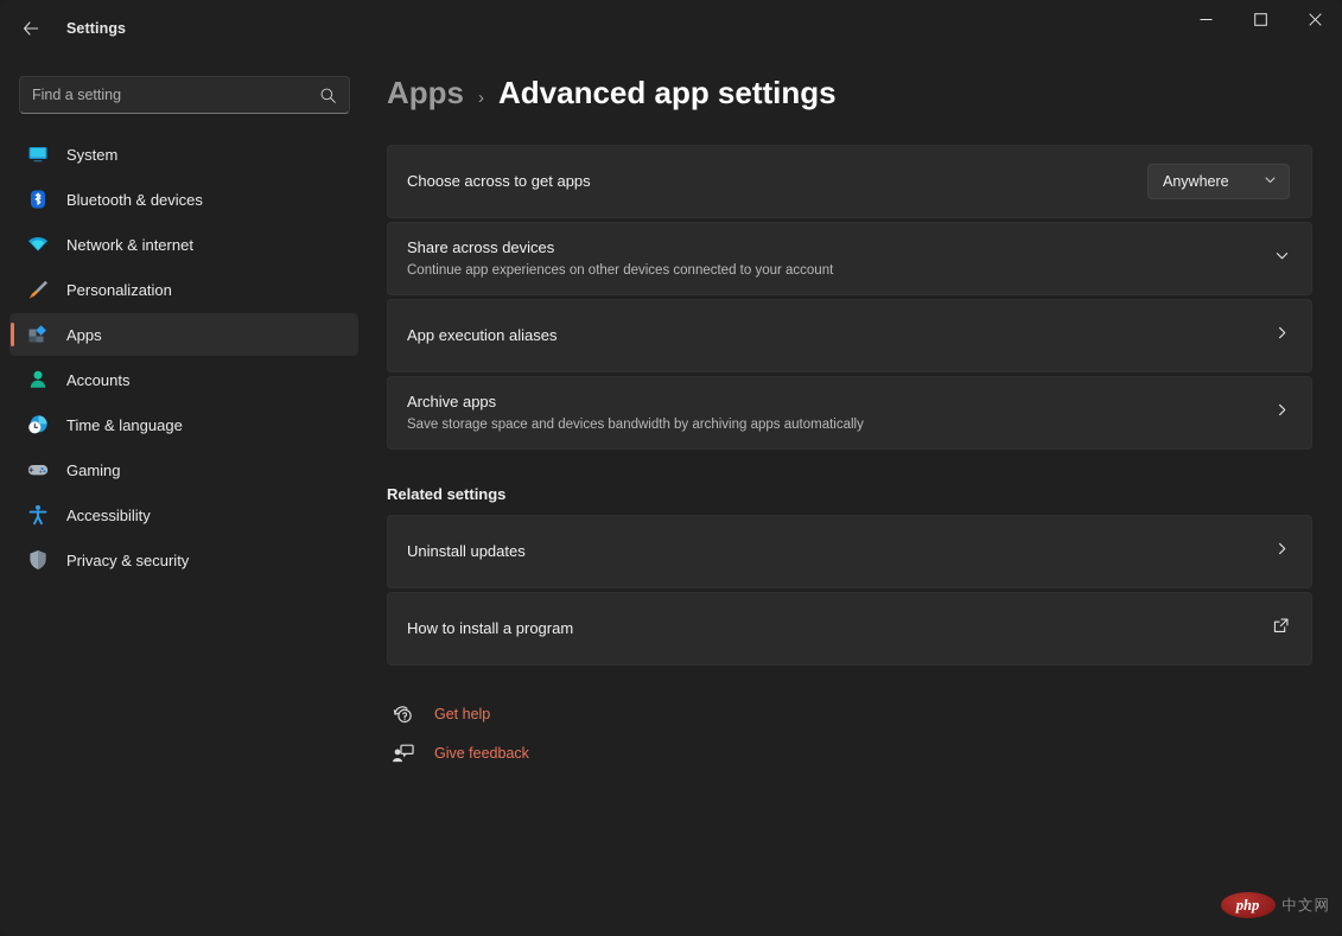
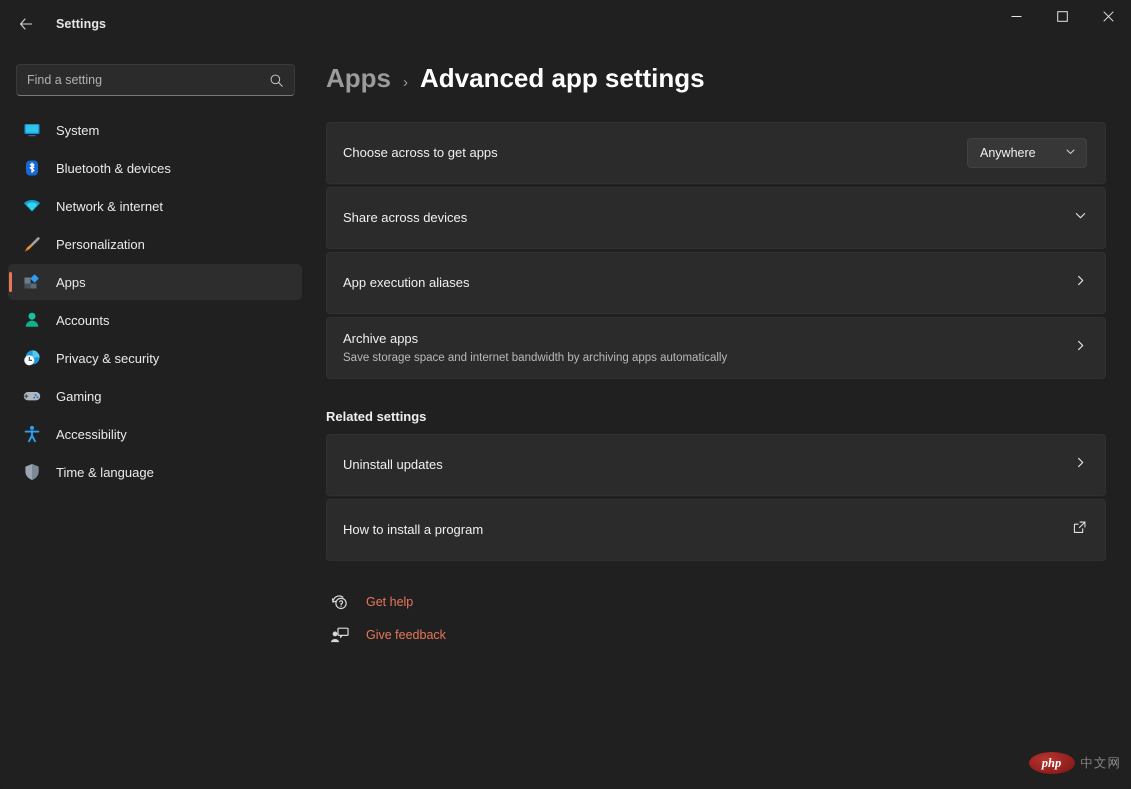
  Settings
  Find a setting
  System
  Bluetooth & devices
  Network & internet
  Personalization
  Apps
  Accounts
- Time & language
+ Privacy & security
  Gaming
  Accessibility
- Privacy & security
+ Time & language
  Apps
  ›
  Advanced app settings
  Choose across to get apps
  Anywhere
  Share across devices
- Continue app experiences on other devices connected to your account
  App execution aliases
  Archive apps
- Save storage space and devices bandwidth by archiving apps automatically
+ Save storage space and internet bandwidth by archiving apps automatically
  Related settings
  Uninstall updates
  How to install a program
  Get help
  Give feedback
  php
  中文网
